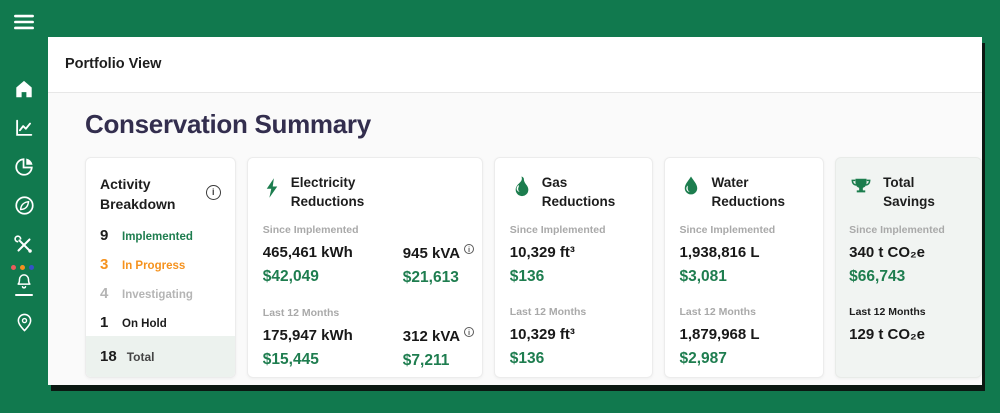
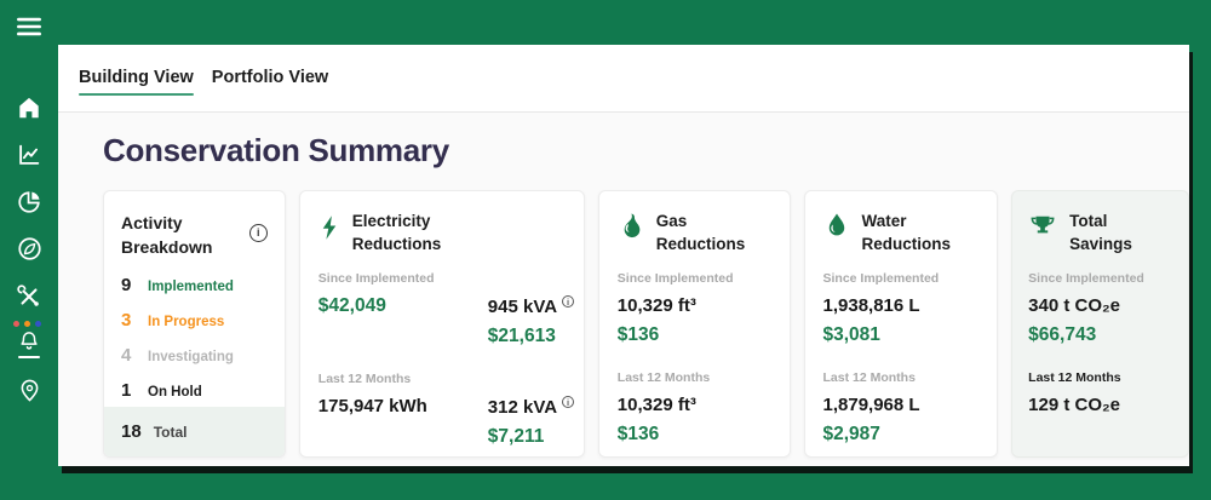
+ Building View
  Portfolio View
  Conservation Summary
  Activity Breakdown
  9
  Implemented
  3
  In Progress
  4
  Investigating
  1
  On Hold
  18
  Total
  Electricity Reductions
  Since Implemented
- 465,461 kWh
  $42,049
  945 kVA
  $21,613
  Last 12 Months
  175,947 kWh
- $15,445
  312 kVA
  $7,211
  Gas Reductions
  Since Implemented
  10,329 ft³
  $136
  Last 12 Months
  10,329 ft³
  $136
  Water Reductions
  Since Implemented
  1,938,816 L
  $3,081
  Last 12 Months
  1,879,968 L
  $2,987
  Total Savings
  Since Implemented
  340 t CO₂e
  $66,743
  Last 12 Months
  129 t CO₂e
